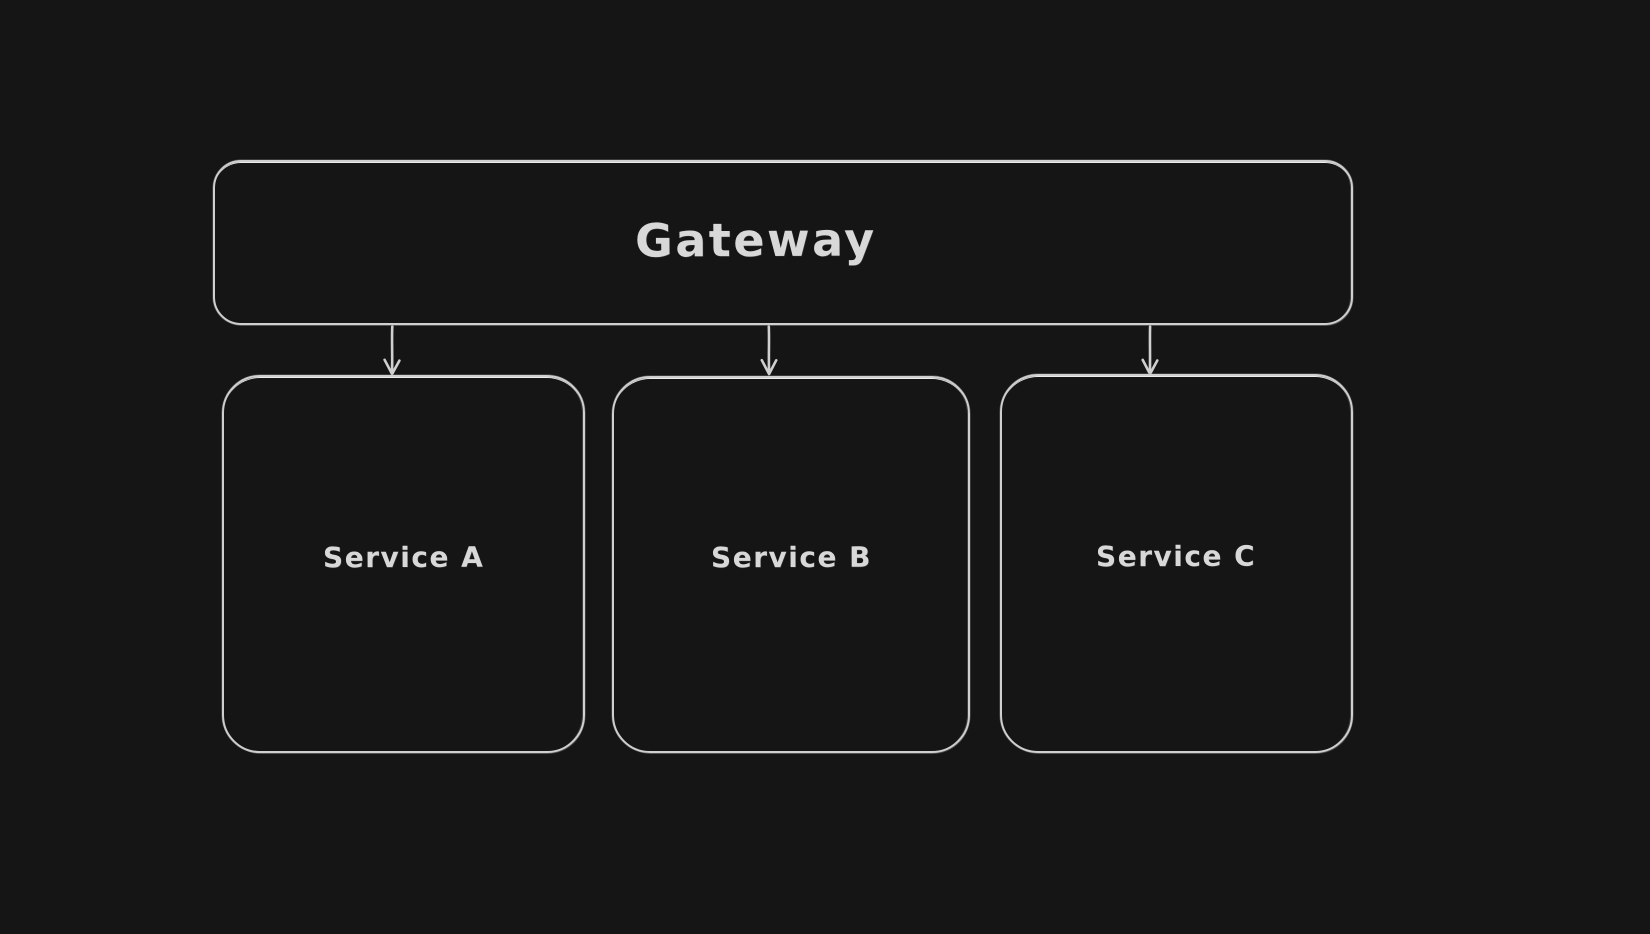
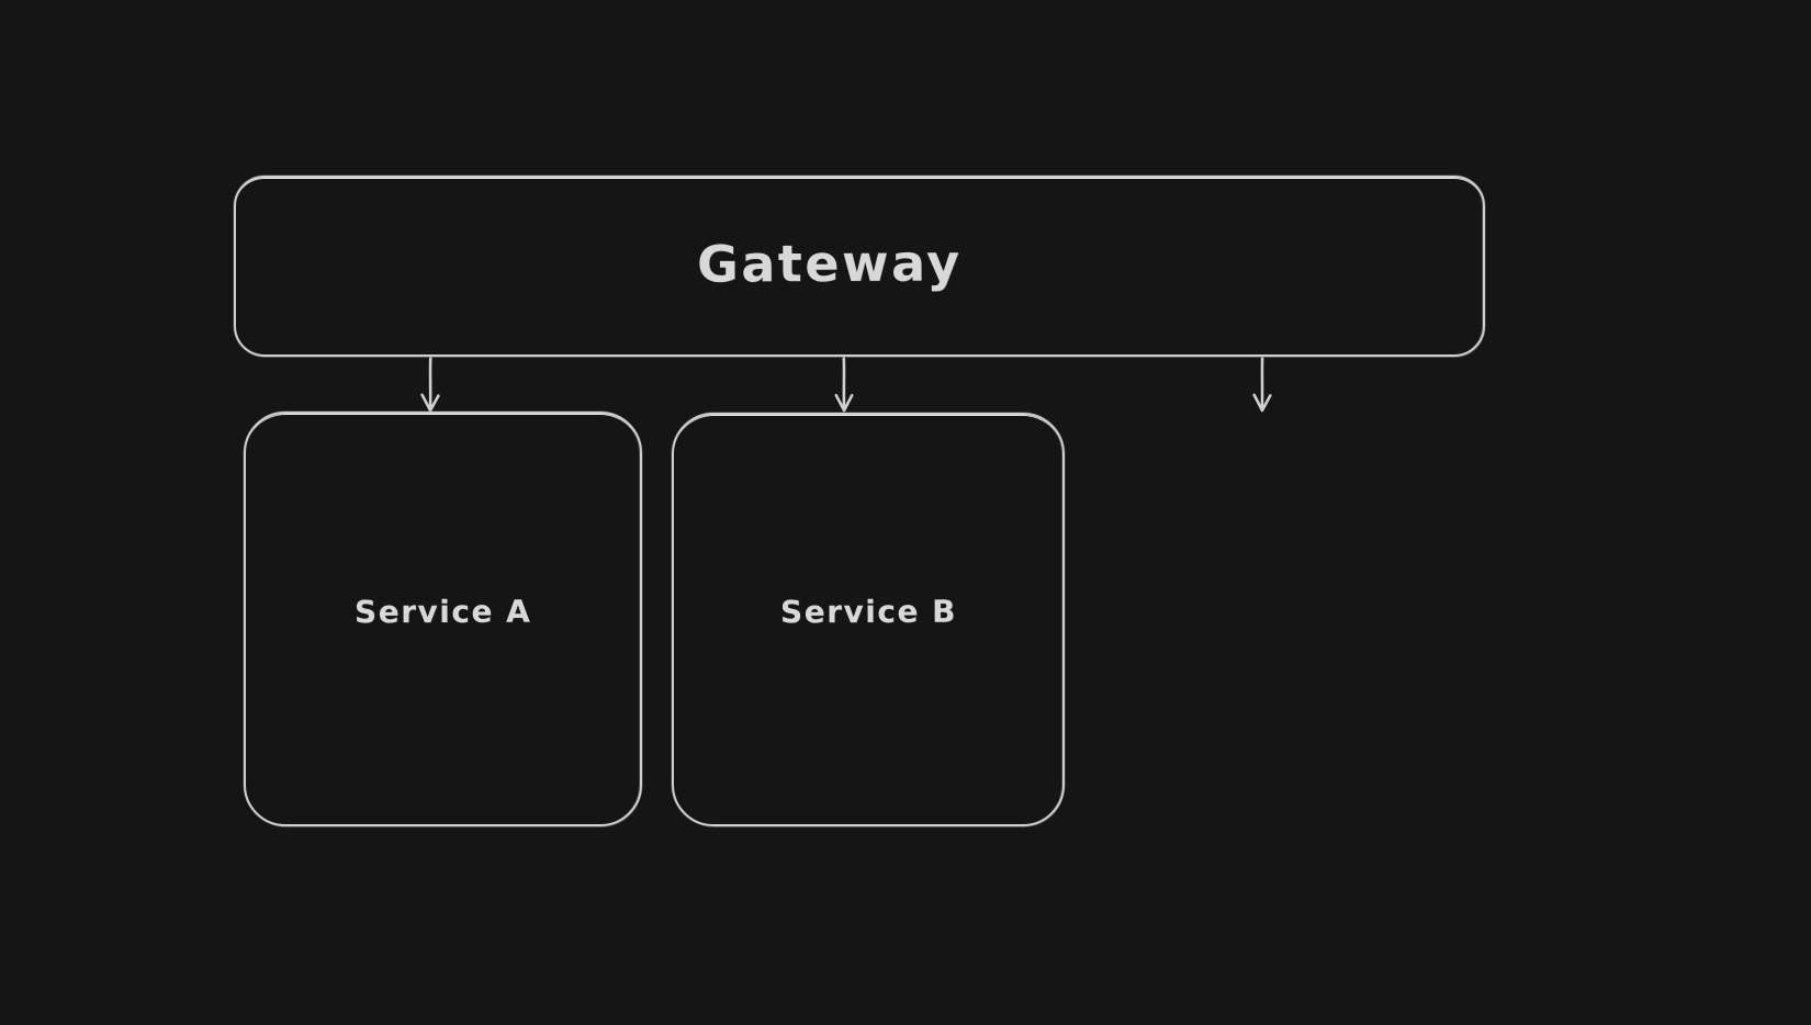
  Gateway
  Service A
  Service B
- Service C
